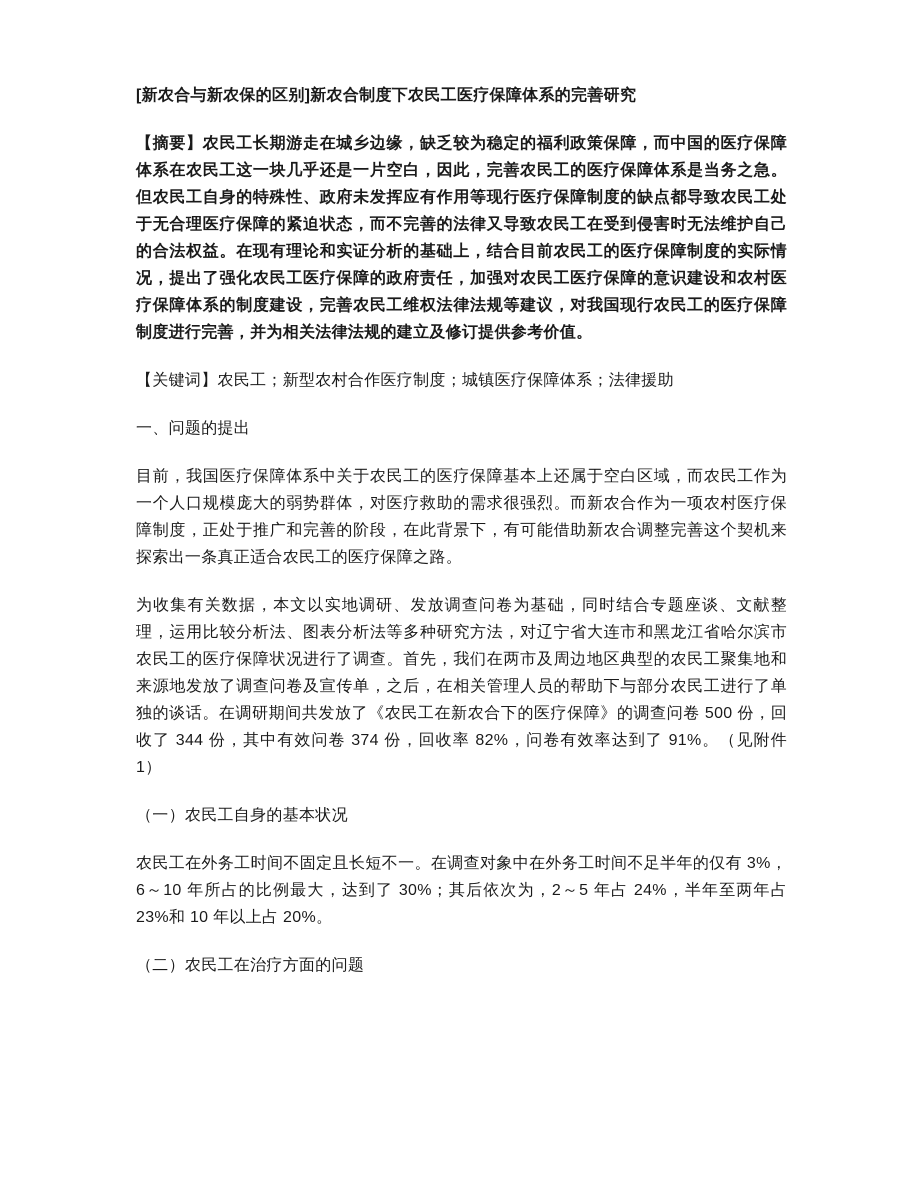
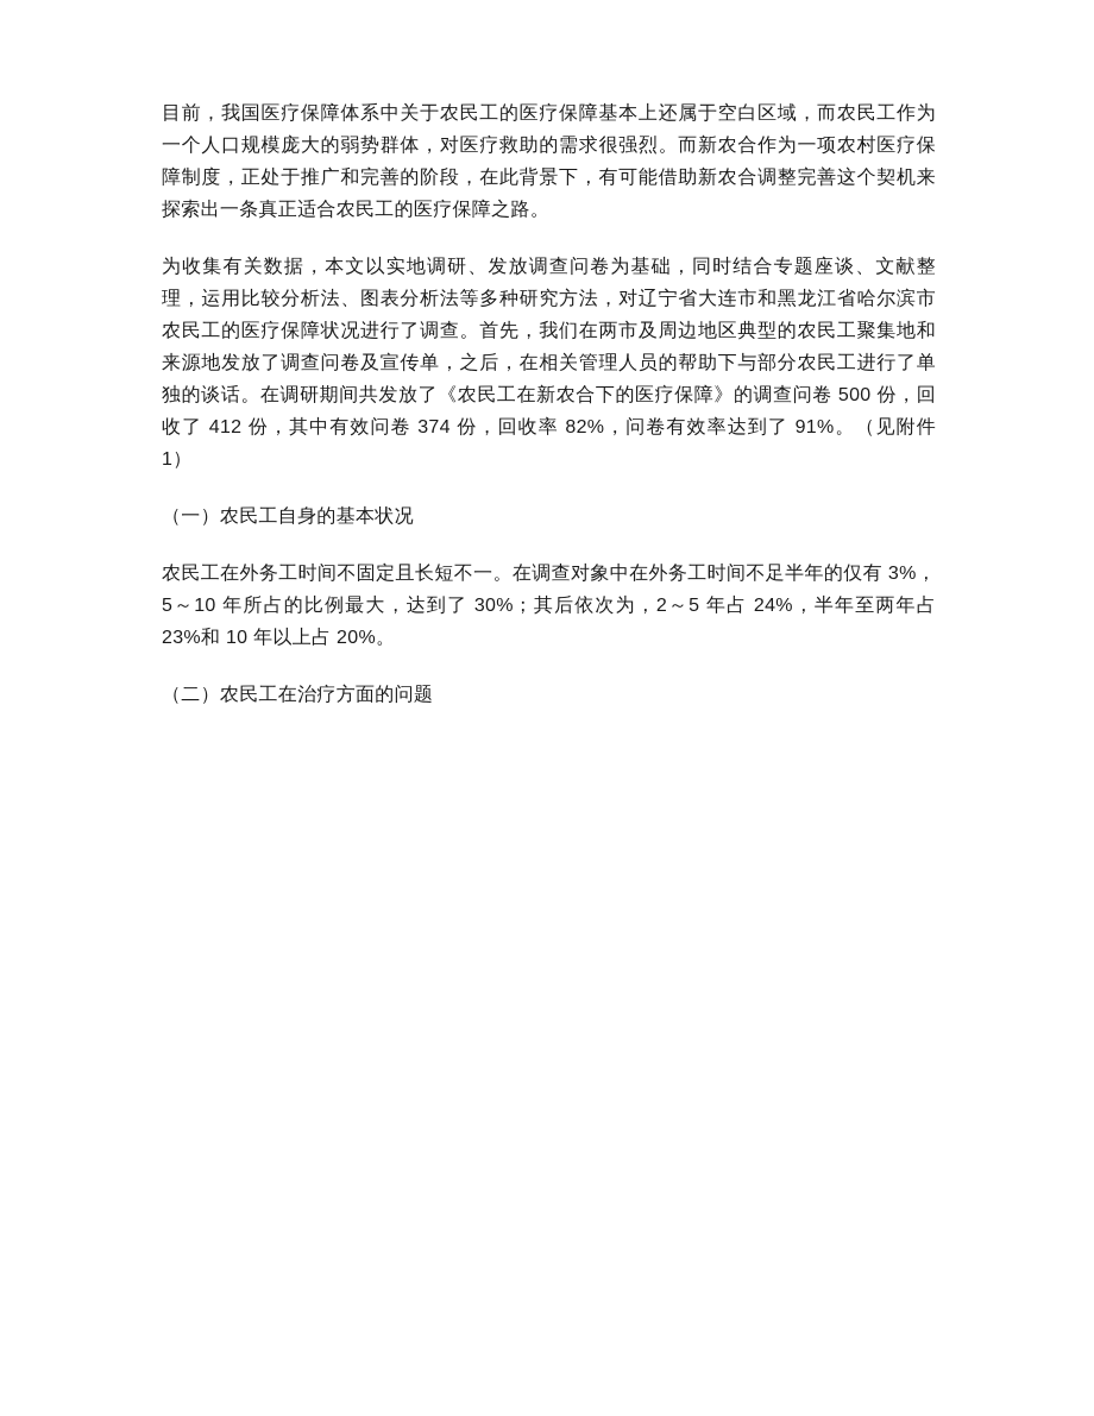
- [新农合与新农保的区别]新农合制度下农民工医疗保障体系的完善研究
- 【摘要】农民工长期游走在城乡边缘，缺乏较为稳定的福利政策保障，而中国的医疗保障体系在农民工这一块几乎还是一片空白，因此，完善农民工的医疗保障体系是当务之急。但农民工自身的特殊性、政府未发挥应有作用等现行医疗保障制度的缺点都导致农民工处于无合理医疗保障的紧迫状态，而不完善的法律又导致农民工在受到侵害时无法维护自己的合法权益。在现有理论和实证分析的基础上，结合目前农民工的医疗保障制度的实际情况，提出了强化农民工医疗保障的政府责任，加强对农民工医疗保障的意识建设和农村医疗保障体系的制度建设，完善农民工维权法律法规等建议，对我国现行农民工的医疗保障制度进行完善，并为相关法律法规的建立及修订提供参考价值。
- 【关键词】农民工；新型农村合作医疗制度；城镇医疗保障体系；法律援助
- 一、问题的提出
  目前，我国医疗保障体系中关于农民工的医疗保障基本上还属于空白区域，而农民工作为一个人口规模庞大的弱势群体，对医疗救助的需求很强烈。而新农合作为一项农村医疗保障制度，正处于推广和完善的阶段，在此背景下，有可能借助新农合调整完善这个契机来探索出一条真正适合农民工的医疗保障之路。
- 为收集有关数据，本文以实地调研、发放调查问卷为基础，同时结合专题座谈、文献整理，运用比较分析法、图表分析法等多种研究方法，对辽宁省大连市和黑龙江省哈尔滨市农民工的医疗保障状况进行了调查。首先，我们在两市及周边地区典型的农民工聚集地和来源地发放了调查问卷及宣传单，之后，在相关管理人员的帮助下与部分农民工进行了单独的谈话。在调研期间共发放了《农民工在新农合下的医疗保障》的调查问卷 500 份，回收了 344 份，其中有效问卷 374 份，回收率 82%，问卷有效率达到了 91%。（见附件 1）
+ 为收集有关数据，本文以实地调研、发放调查问卷为基础，同时结合专题座谈、文献整理，运用比较分析法、图表分析法等多种研究方法，对辽宁省大连市和黑龙江省哈尔滨市农民工的医疗保障状况进行了调查。首先，我们在两市及周边地区典型的农民工聚集地和来源地发放了调查问卷及宣传单，之后，在相关管理人员的帮助下与部分农民工进行了单独的谈话。在调研期间共发放了《农民工在新农合下的医疗保障》的调查问卷 500 份，回收了 412 份，其中有效问卷 374 份，回收率 82%，问卷有效率达到了 91%。（见附件 1）
  （一）农民工自身的基本状况
- 农民工在外务工时间不固定且长短不一。在调查对象中在外务工时间不足半年的仅有 3%，6～10 年所占的比例最大，达到了 30%；其后依次为，2～5 年占 24%，半年至两年占 23%和 10 年以上占 20%。
+ 农民工在外务工时间不固定且长短不一。在调查对象中在外务工时间不足半年的仅有 3%，5～10 年所占的比例最大，达到了 30%；其后依次为，2～5 年占 24%，半年至两年占 23%和 10 年以上占 20%。
  （二）农民工在治疗方面的问题
